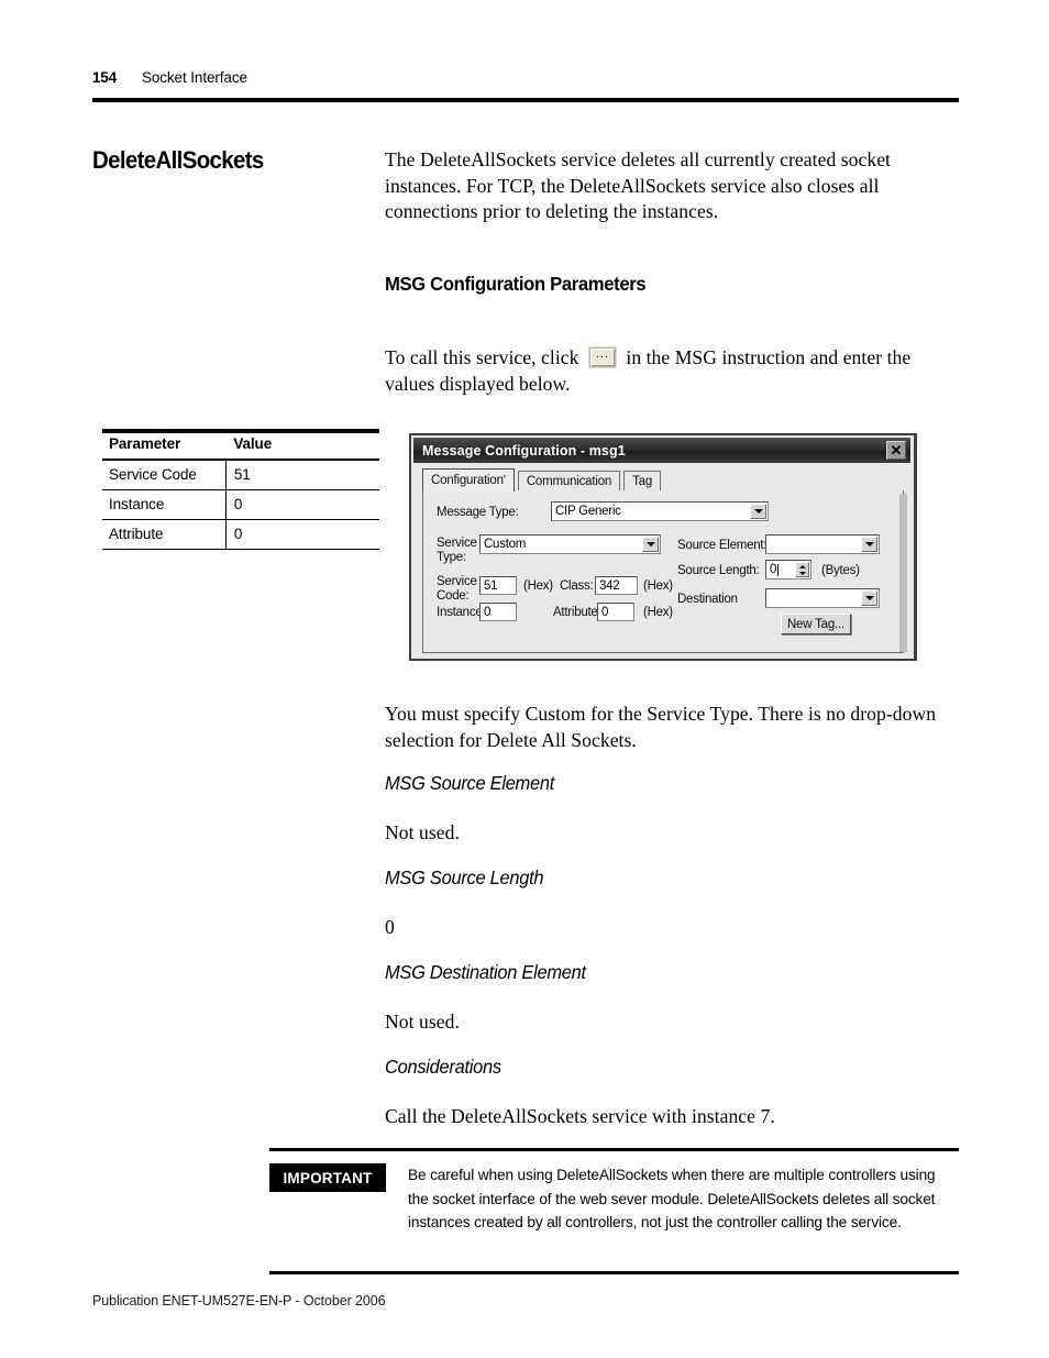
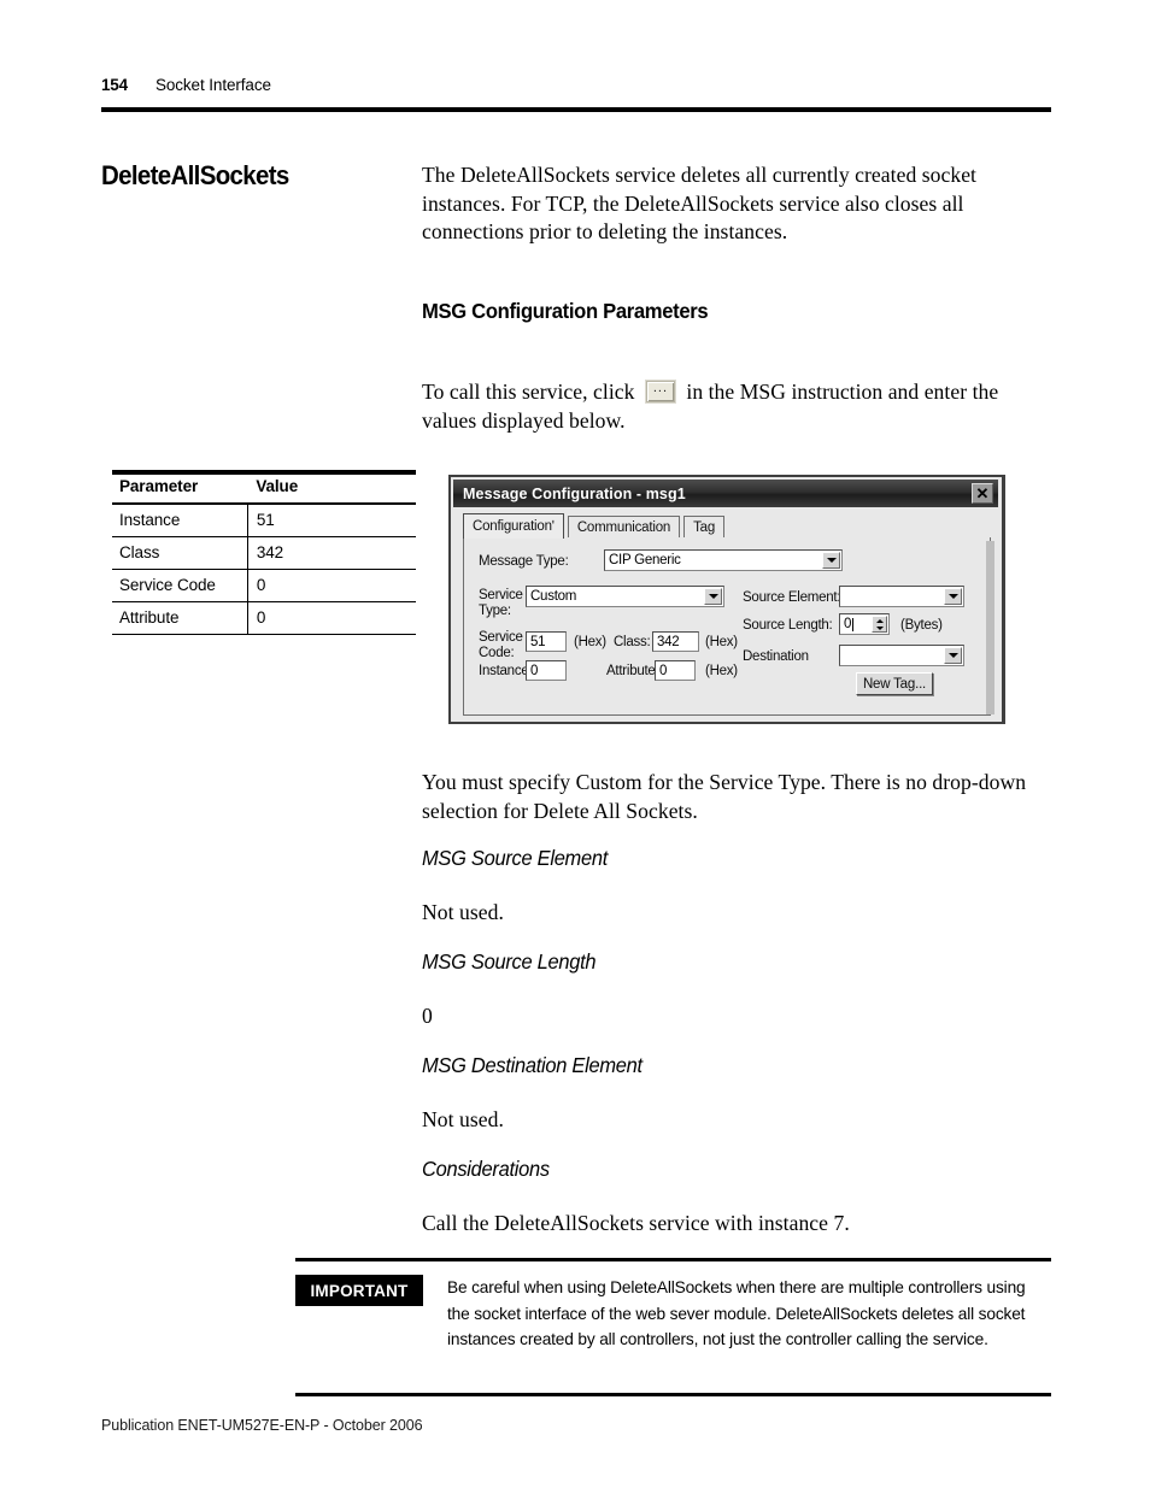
  154
  Socket Interface
  DeleteAllSockets
  The DeleteAllSockets service deletes all currently created socket instances. For TCP, the DeleteAllSockets service also closes all connections prior to deleting the instances.
  MSG Configuration Parameters
  To call this service, click in the MSG instruction and enter the values displayed below.
  You must specify Custom for the Service Type. There is no drop-down selection for Delete All Sockets.
  MSG Source Element
  Not used.
  MSG Source Length
  0
  MSG Destination Element
  Not used.
  Considerations
  Call the DeleteAllSockets service with instance 7.
  Parameter	Value
- Service Code	51
+ Instance	51
+ Class	342
- Instance	0
+ Service Code	0
  Attribute	0
  Message Configuration - msg1
  ✕
  Configurationʹ
  Communication
  Tag
  Message Type:
  CIP Generic
  Service
  Type:
  Custom
  Service
  Code:
  51
  (Hex)
  Class:
  342
  (Hex)
  Instanc
  0
  Attribute
  0
  (Hex)
  Source Element
  Source Length:
  0
  (Bytes)
  Destination
  New Tag...
  IMPORTANT
  Be careful when using DeleteAllSockets when there are multiple controllers using the socket interface of the web sever module. DeleteAllSockets deletes all socket instances created by all controllers, not just the controller calling the service.
  Publication ENET-UM527E-EN-P - October 2006
